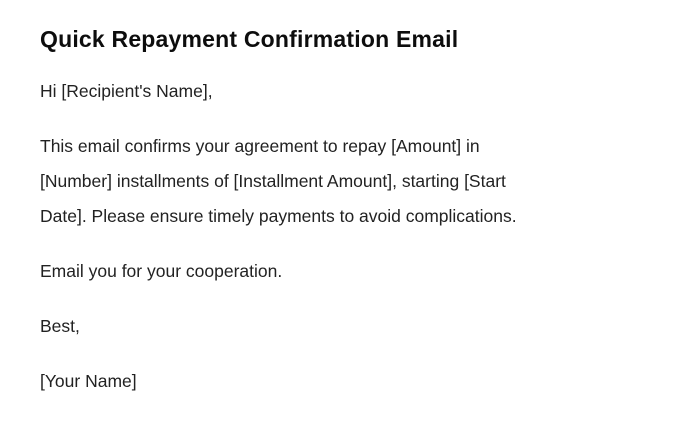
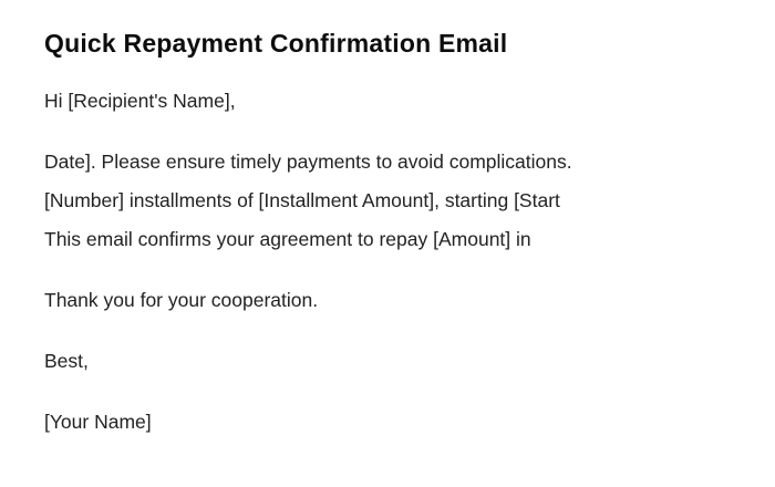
  Quick Repayment Confirmation Email
  Hi [Recipient's Name],
- This email confirms your agreement to repay [Amount] in
+ Date]. Please ensure timely payments to avoid complications.
  [Number] installments of [Installment Amount], starting [Start
- Date]. Please ensure timely payments to avoid complications.
+ This email confirms your agreement to repay [Amount] in
- Email you for your cooperation.
+ Thank you for your cooperation.
  Best,
  [Your Name]
